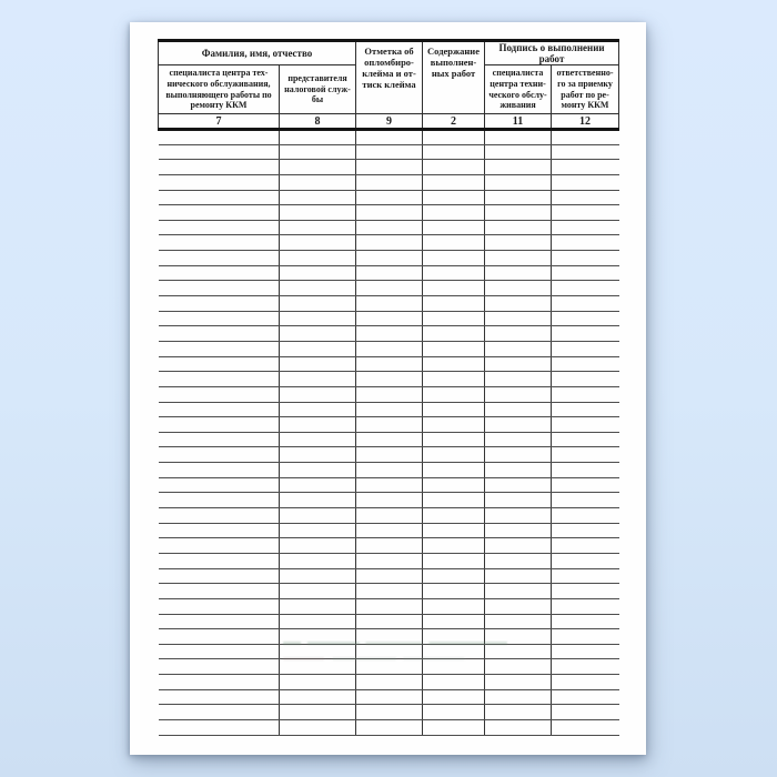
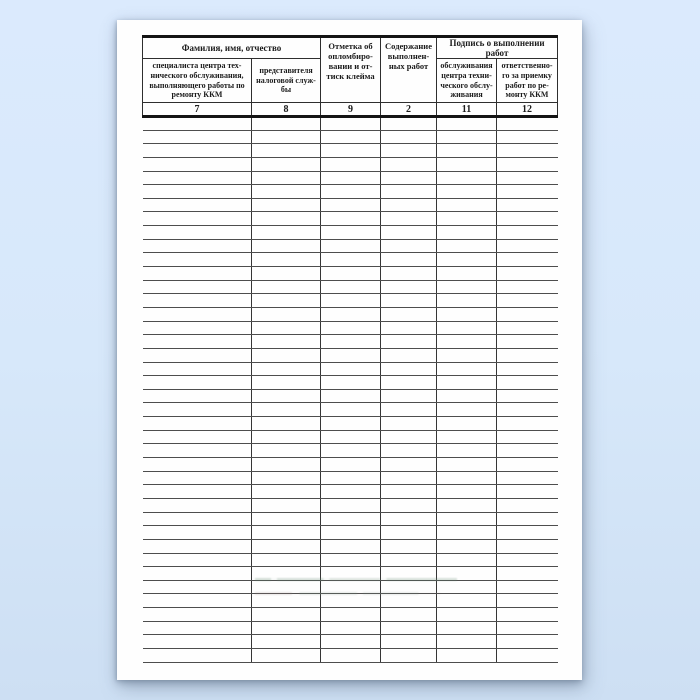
- Фамилия, имя, отчество	Отметка об опломбиро- клейма и от- тиск клейма	Содержание выполнен- ных работ	Подпись о выполнении работ
+ Фамилия, имя, отчество	Отметка об опломбиро- вании и от- тиск клейма	Содержание выполнен- ных работ	Подпись о выполнении работ
- специалиста центра тех- нического обслуживания, выполняющего работы по ремонту ККМ	представителя налоговой служ- бы	специалиста центра техни- ческого обслу- живания	ответственно- го за приемку работ по ре- монту ККМ
+ специалиста центра тех- нического обслуживания, выполняющего работы по ремонту ККМ	представителя налоговой служ- бы	обслуживания центра техни- ческого обслу- живания	ответственно- го за приемку работ по ре- монту ККМ
  7	8	9	2	11	12
